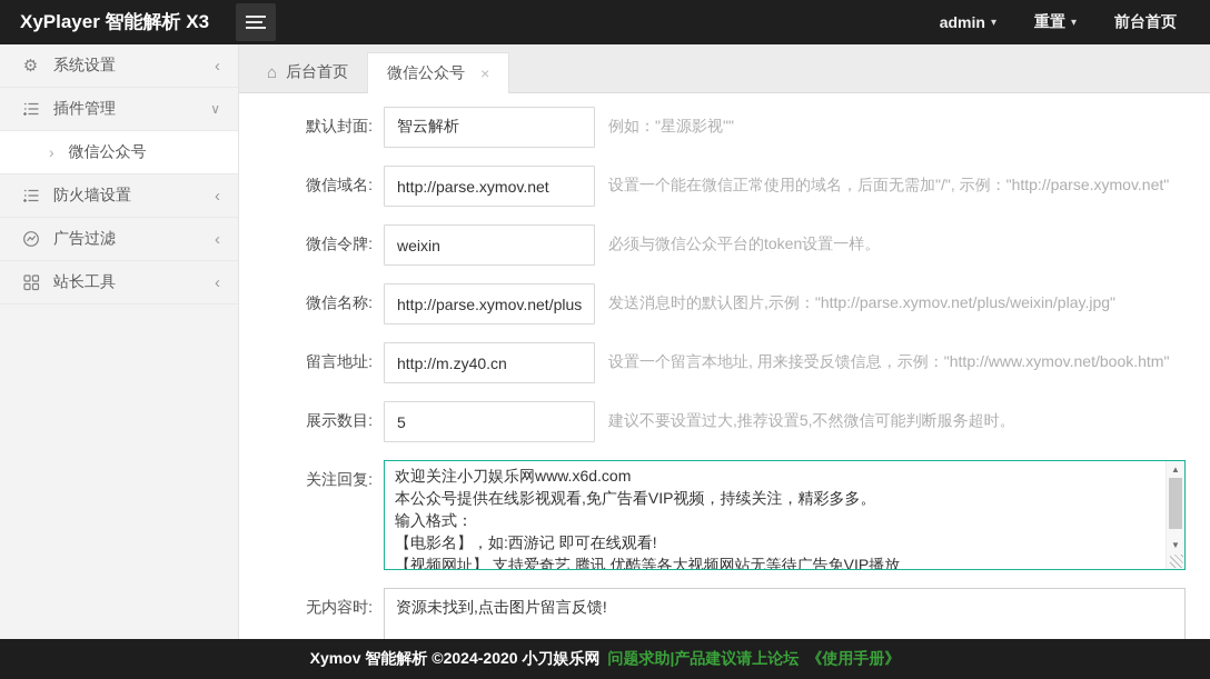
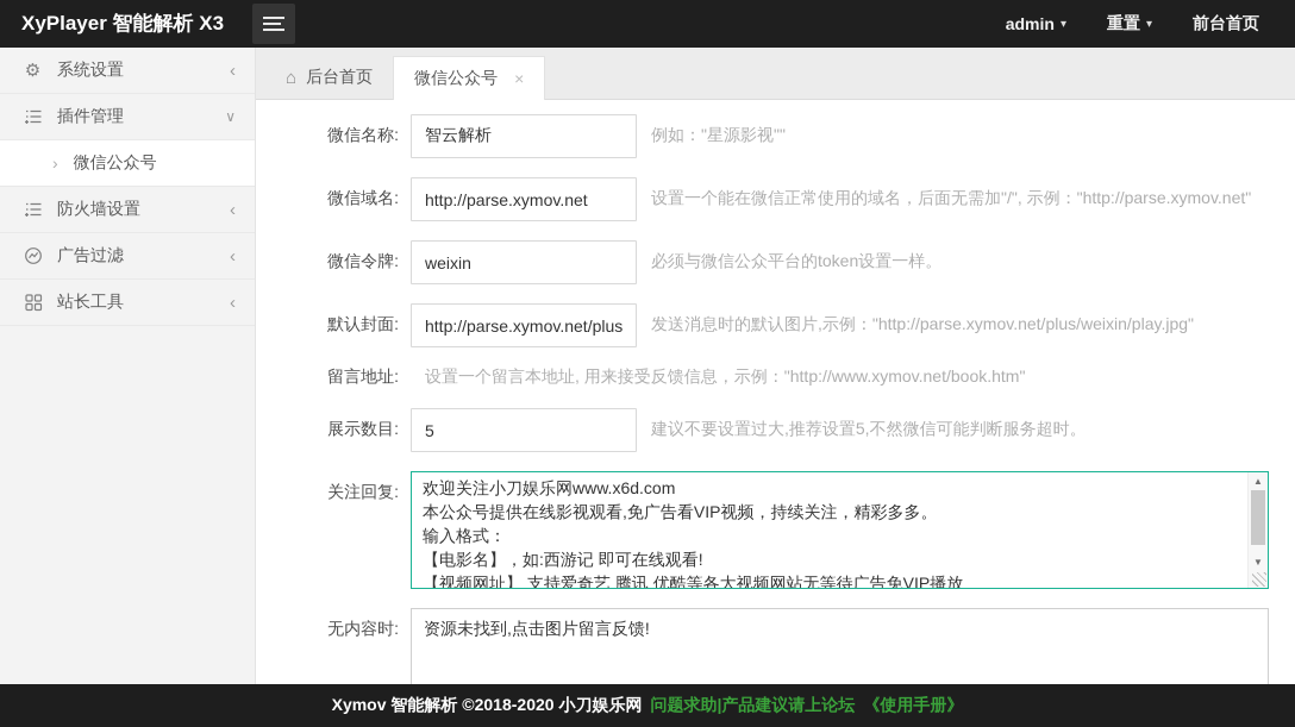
  XyPlayer 智能解析 X3
  admin
  ▾
  重置
  ▾
  前台首页
  ⚙
  系统设置
  ‹
  插件管理
  ∨
  ›
  微信公众号
  防火墙设置
  ‹
  广告过滤
  ‹
  站长工具
  ‹
  ⌂
  后台首页
  微信公众号
  ×
- 默认封面:
+ 微信名称:
  智云解析
  例如："星源影视""
  微信域名:
  http://parse.xymov.net
  设置一个能在微信正常使用的域名，后面无需加"/", 示例："http://parse.xymov.net"
  微信令牌:
  weixin
  必须与微信公众平台的token设置一样。
- 微信名称:
+ 默认封面:
  发送消息时的默认图片,示例："http://parse.xymov.net/plus/weixin/play.jpg"
  留言地址:
- http://m.zy40.cn
  设置一个留言本地址, 用来接受反馈信息，示例："http://www.xymov.net/book.htm"
  展示数目:
  5
  建议不要设置过大,推荐设置5,不然微信可能判断服务超时。
  关注回复:
  欢迎关注小刀娱乐网www.x6d.com
  本公众号提供在线影视观看,免广告看VIP视频，持续关注，精彩多多。
  输入格式：
  【电影名】，如:西游记 即可在线观看!
  ▲
  ▼
  无内容时:
  资源未找到,点击图片留言反馈!
- Xymov 智能解析 ©2024-2020 小刀娱乐网
+ Xymov 智能解析 ©2018-2020 小刀娱乐网
  问题求助|产品建议请上论坛
  《使用手册》
